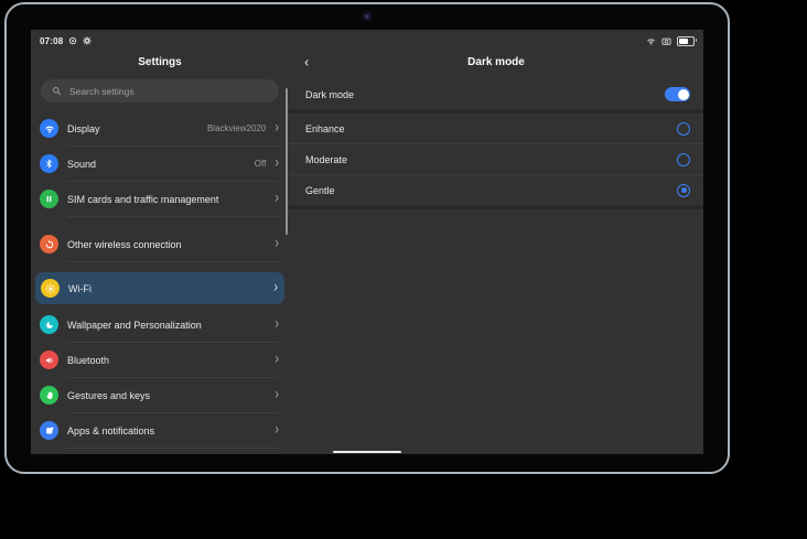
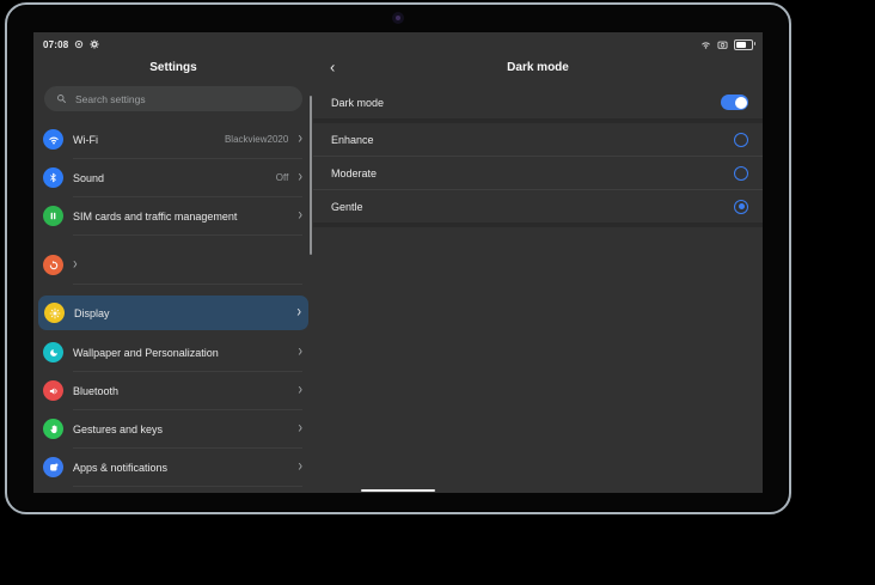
  07:08
  Settings
  Search settings
- Display
+ Wi-Fi
  Blackview2020
  ›
  Sound
  Off
  ›
  SIM cards and traffic management
  ›
- Other wireless connection
  ›
- Wi-Fi
+ Display
  ›
  Wallpaper and Personalization
  ›
  Bluetooth
  ›
  Gestures and keys
  ›
  Apps & notifications
  ›
  ‹
  Dark mode
  Dark mode
  Enhance
  Moderate
  Gentle
